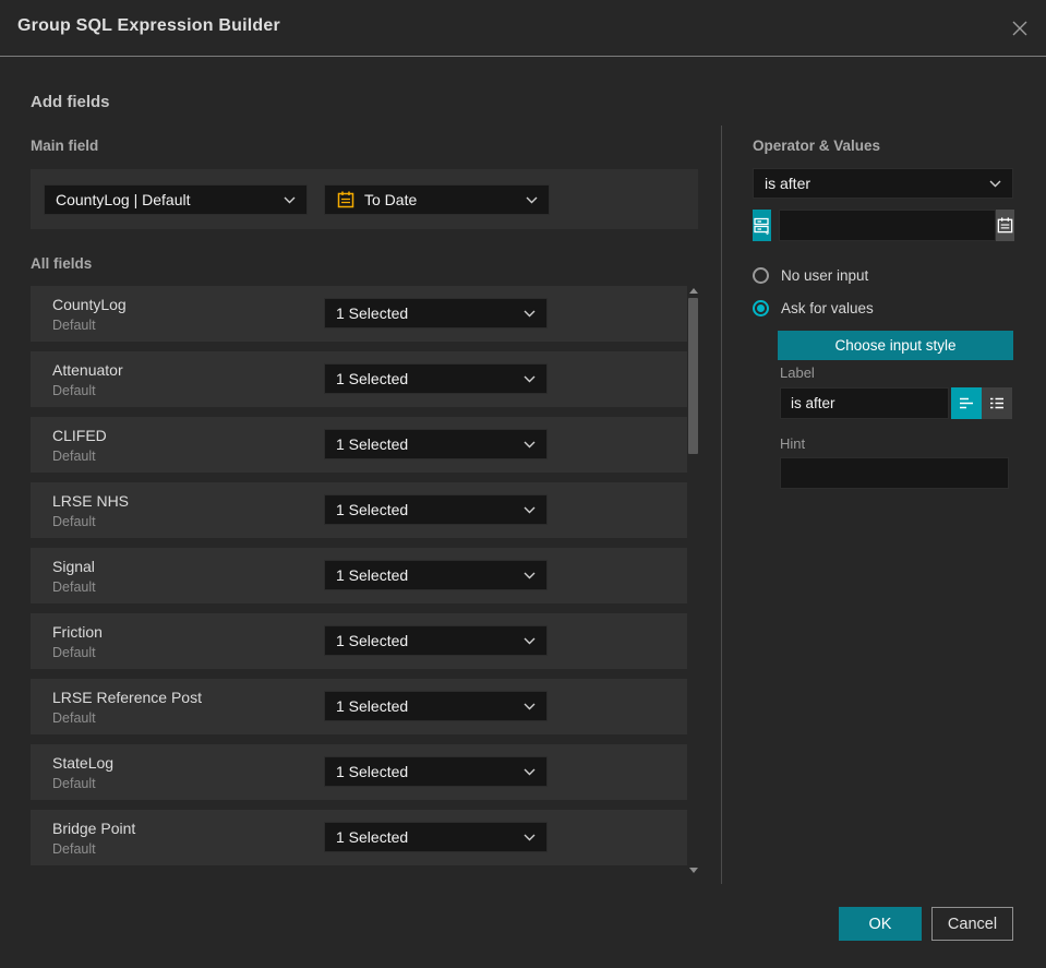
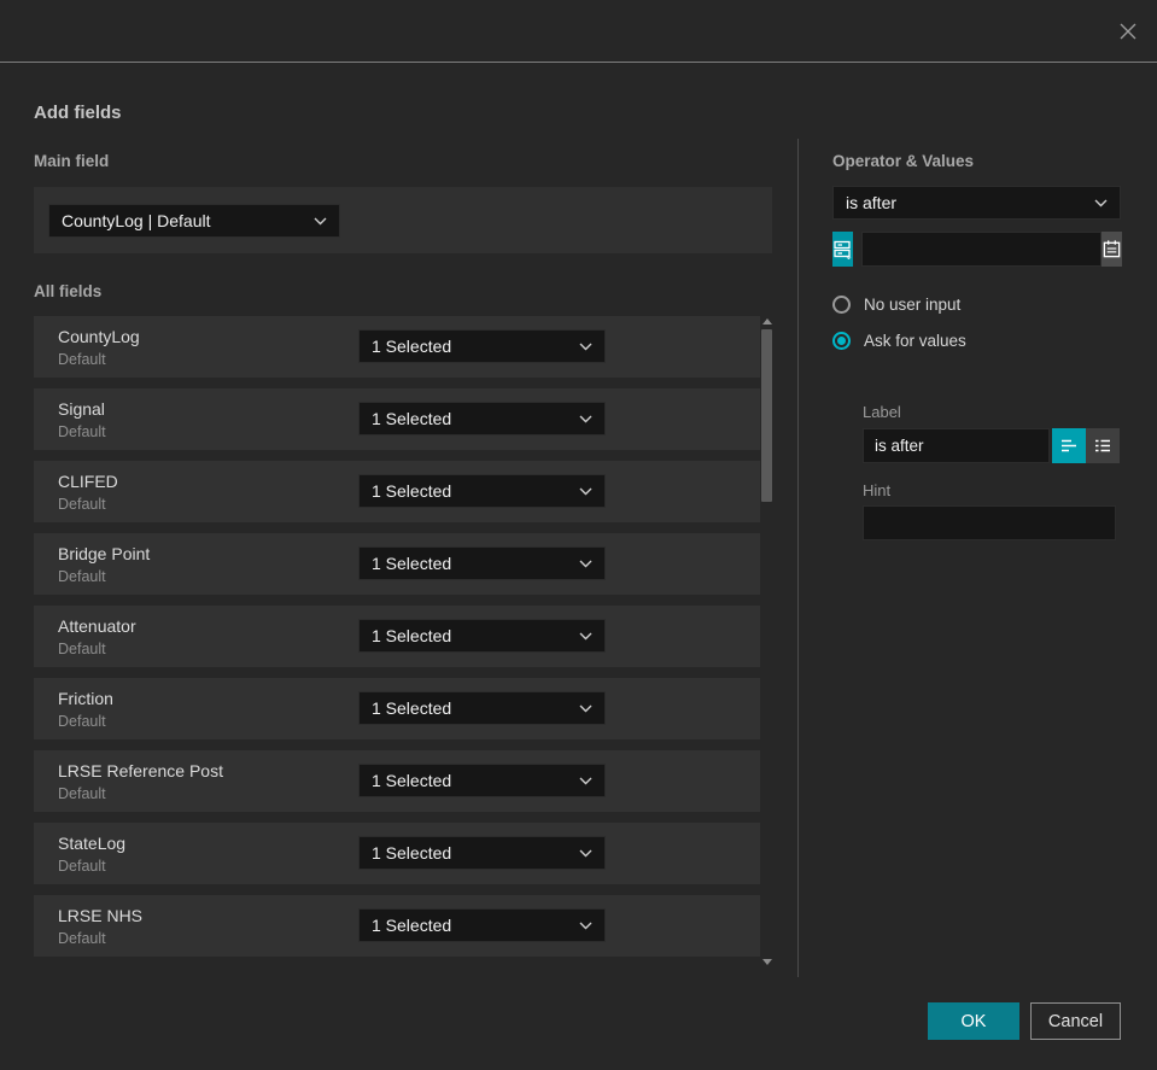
- Group SQL Expression Builder
  Add fields
  Main field
  CountyLog | Default
- To Date
  All fields
  CountyLog
  Default
  1 Selected
- Attenuator
+ Signal
  Default
  1 Selected
  CLIFED
  Default
  1 Selected
- LRSE NHS
+ Bridge Point
  Default
  1 Selected
- Signal
+ Attenuator
  Default
  1 Selected
  Friction
  Default
  1 Selected
  LRSE Reference Post
  Default
  1 Selected
  StateLog
  Default
  1 Selected
- Bridge Point
+ LRSE NHS
  Default
  1 Selected
  Operator & Values
  is after
  No user input
  Ask for values
- Choose input style
  Label
  is after
  Hint
  OK
  Cancel
